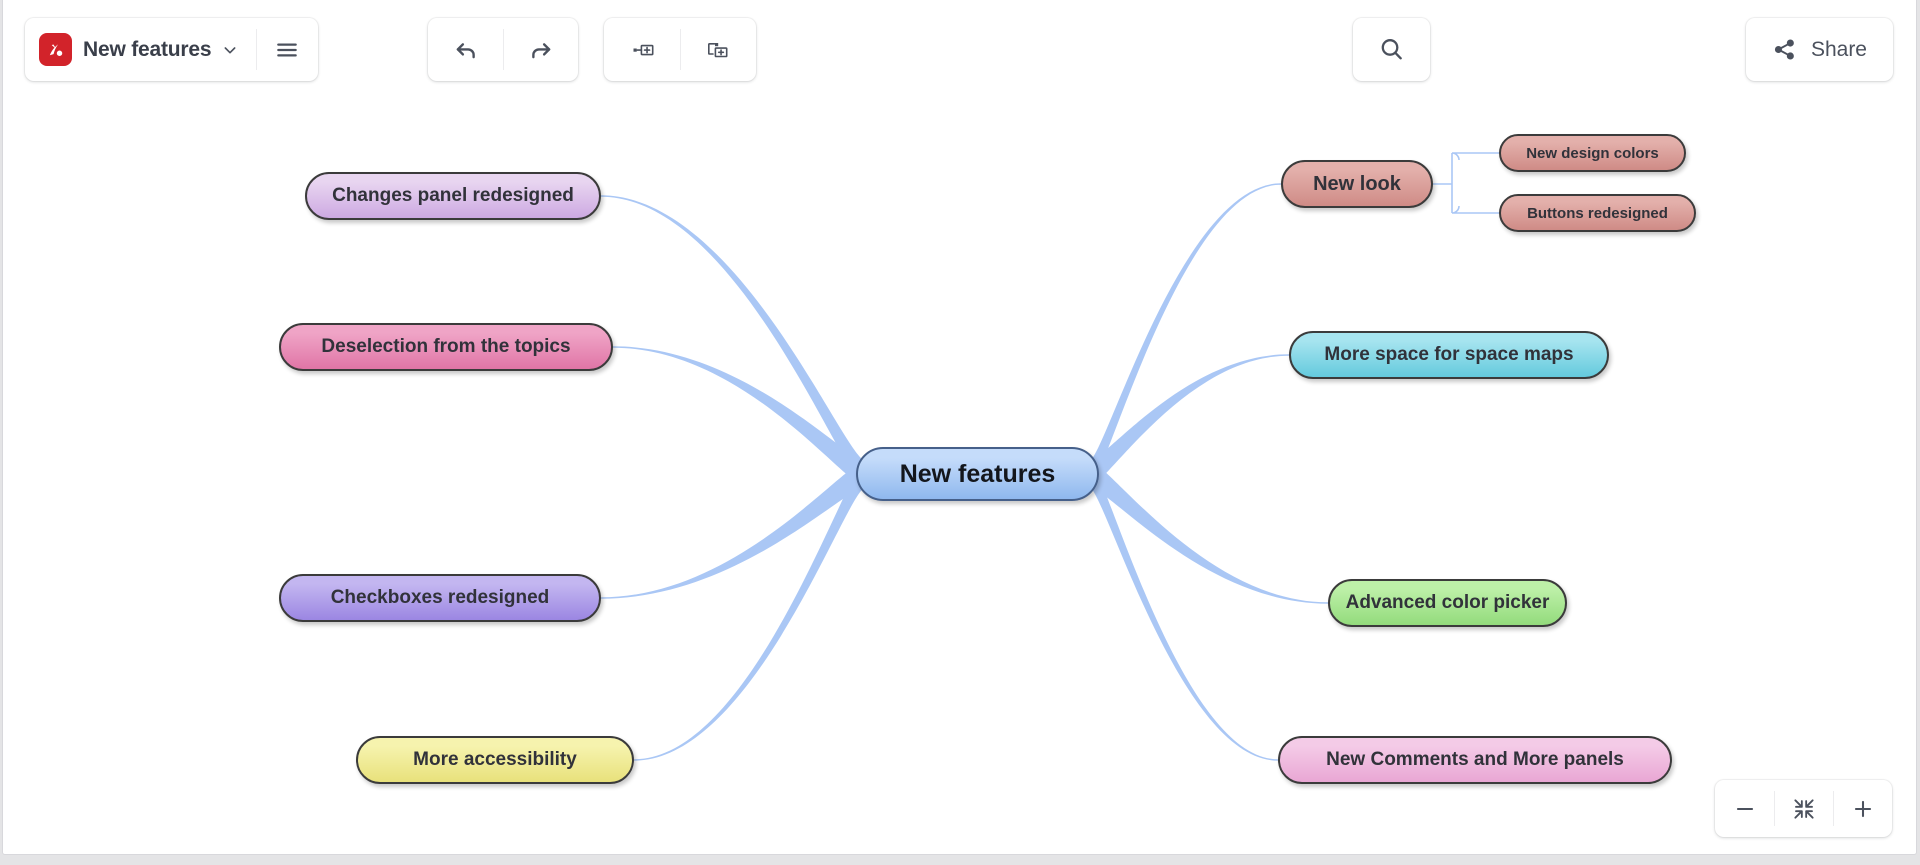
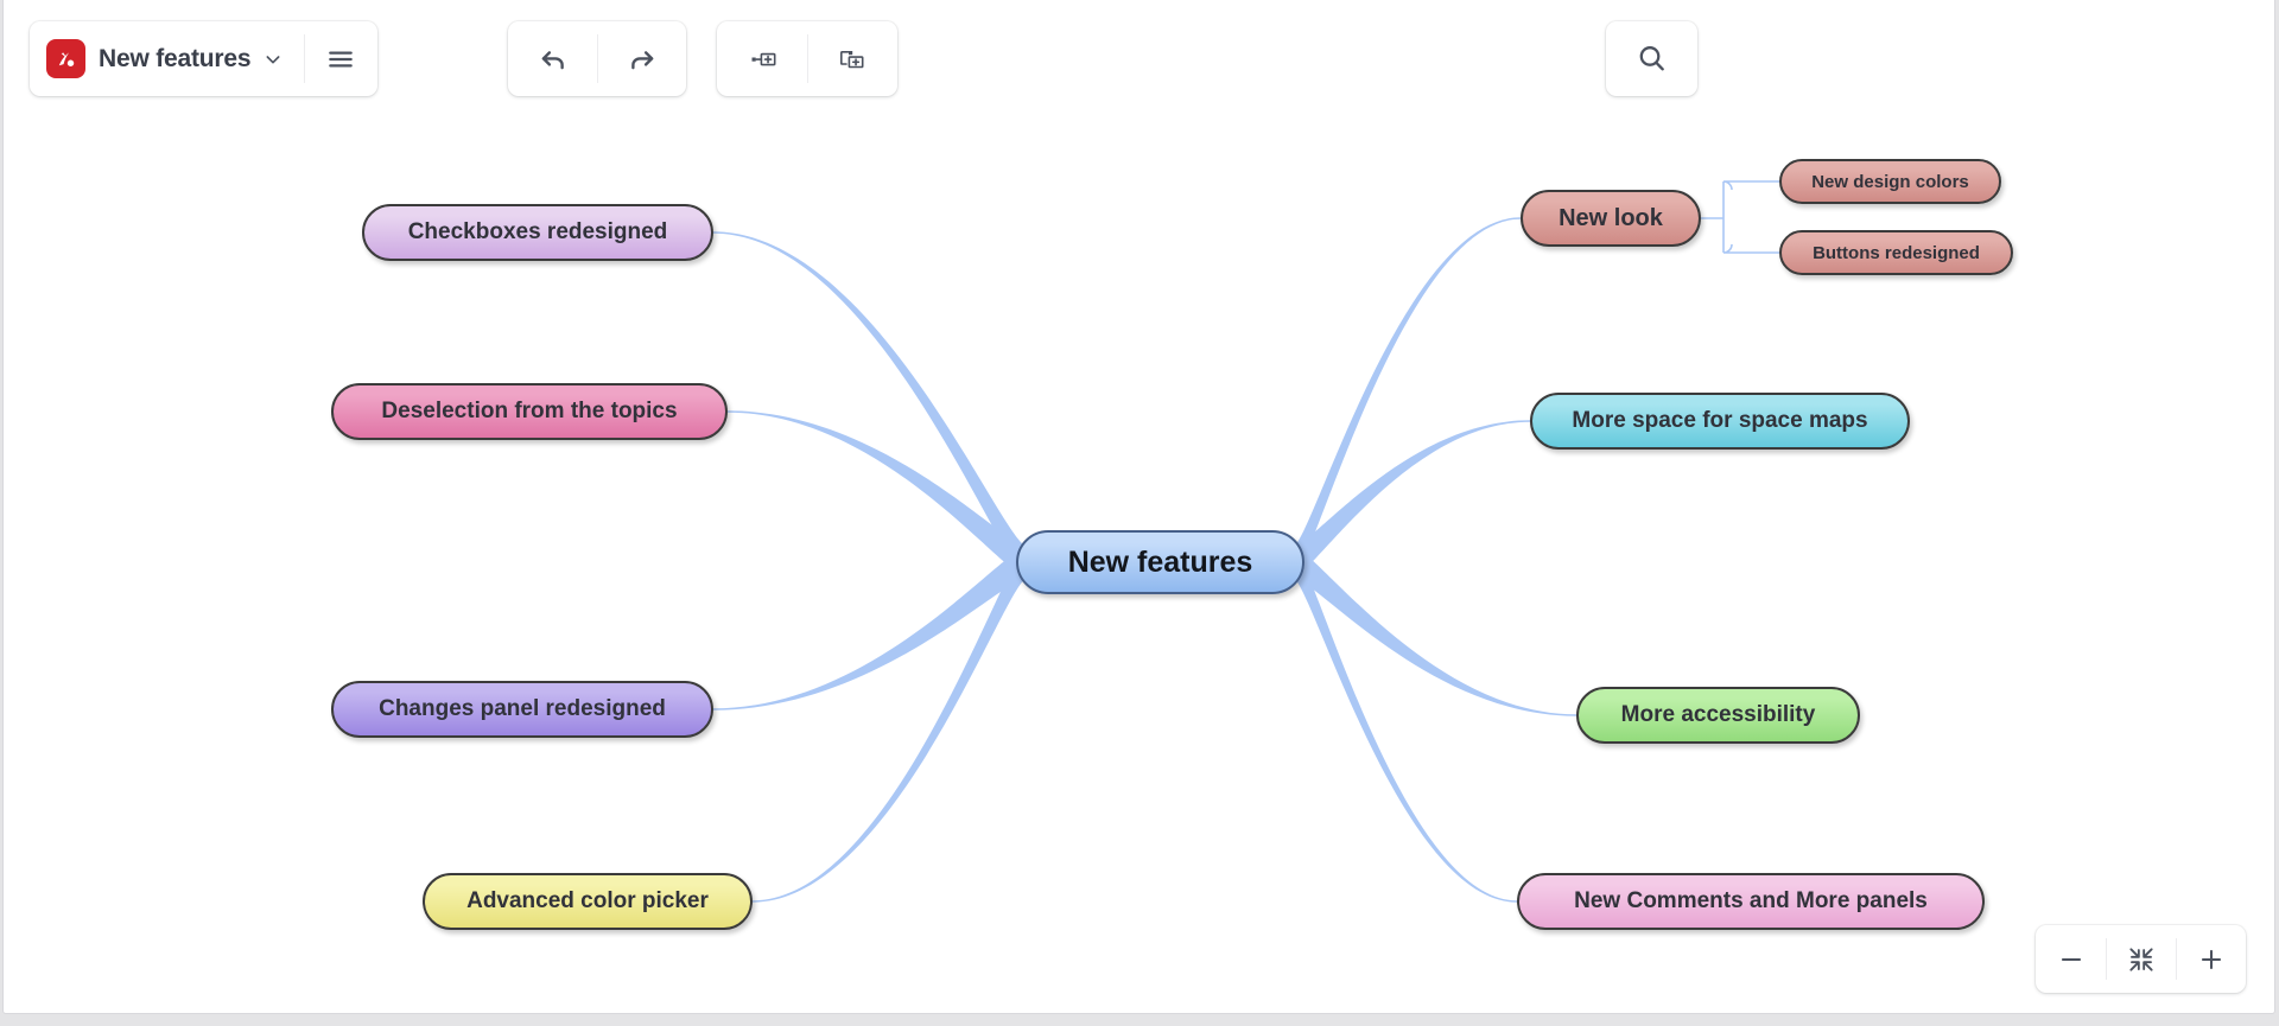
- Changes panel redesigned
+ Checkboxes redesigned
  Deselection from the topics
- Checkboxes redesigned
+ Changes panel redesigned
- More accessibility
+ Advanced color picker
  New look
  New design colors
  Buttons redesigned
  More space for space maps
- Advanced color picker
+ More accessibility
  New Comments and More panels
  New features
  New features
- Share
